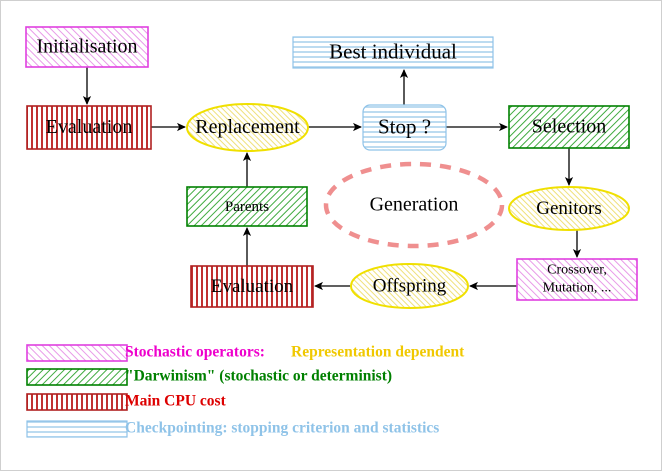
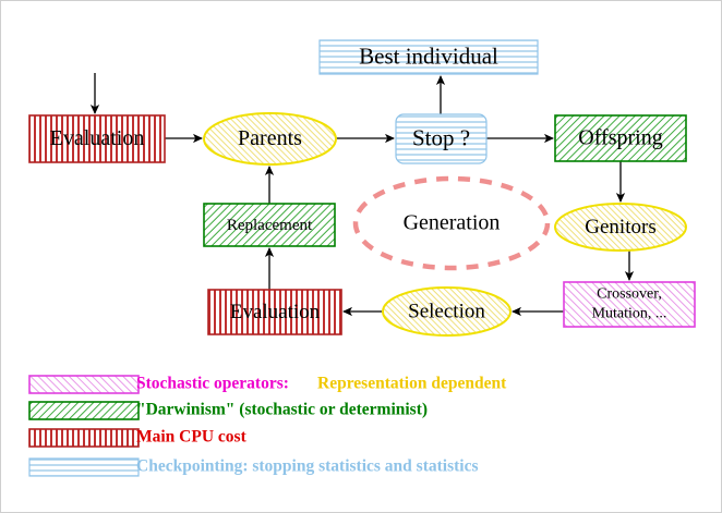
- Initialisation
  Evaluation
- Replacement
+ Parents
  Best individual
  Stop ?
- Selection
+ Offspring
  Genitors
  Crossover,
  Mutation, ...
- Offspring
+ Selection
  Evaluation
- Parents
+ Replacement
  Generation
  Stochastic operators:
  Representation dependent
  "Darwinism" (stochastic or determinist)
  Main CPU cost
- Checkpointing: stopping criterion and statistics
+ Checkpointing: stopping statistics and statistics
